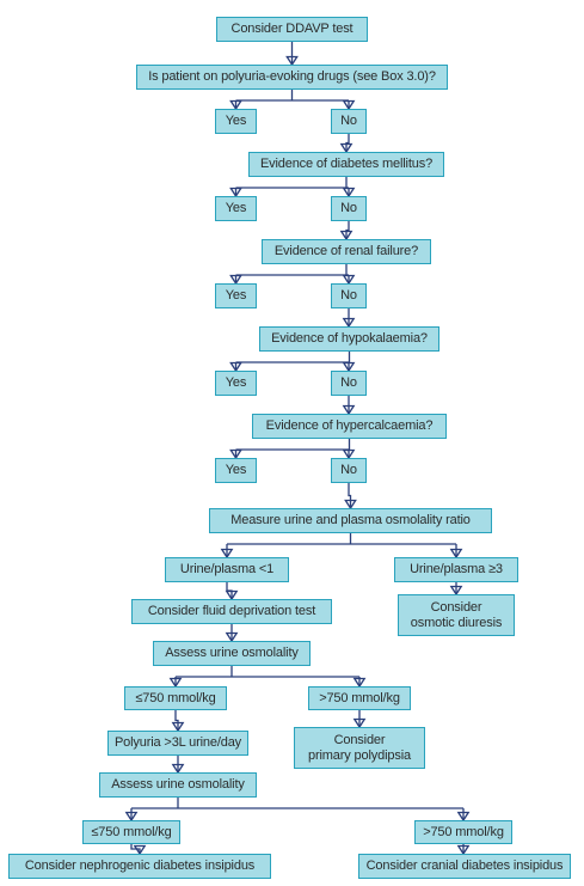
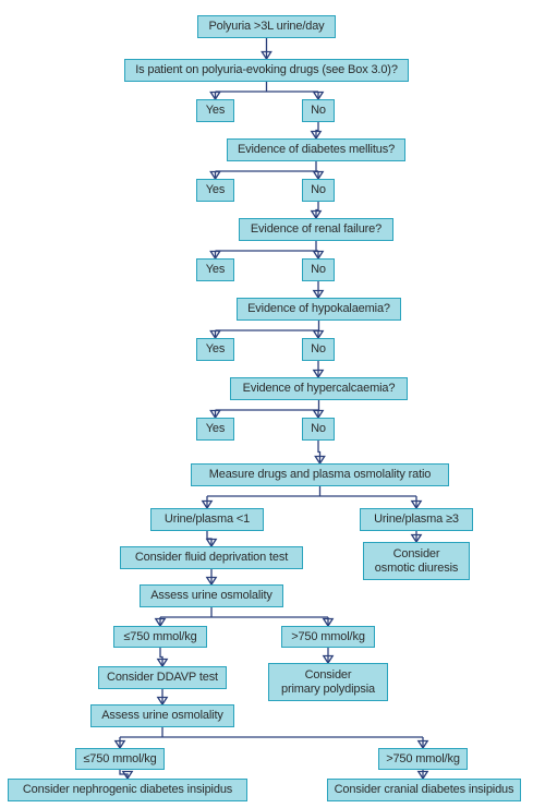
- Consider DDAVP test
+ Polyuria >3L urine/day
  Is patient on polyuria-evoking drugs (see Box 3.0)?
  Yes
  No
  Evidence of diabetes mellitus?
  Yes
  No
  Evidence of renal failure?
  Yes
  No
  Evidence of hypokalaemia?
  Yes
  No
  Evidence of hypercalcaemia?
  Yes
  No
- Measure urine and plasma osmolality ratio
+ Measure drugs and plasma osmolality ratio
  Urine/plasma <1
  Urine/plasma ≥3
  Consider fluid deprivation test
  Consider
  osmotic diuresis
  Assess urine osmolality
  ≤750 mmol/kg
  >750 mmol/kg
- Polyuria >3L urine/day
+ Consider DDAVP test
  Consider
  primary polydipsia
  Assess urine osmolality
  ≤750 mmol/kg
  >750 mmol/kg
  Consider nephrogenic diabetes insipidus
  Consider cranial diabetes insipidus
